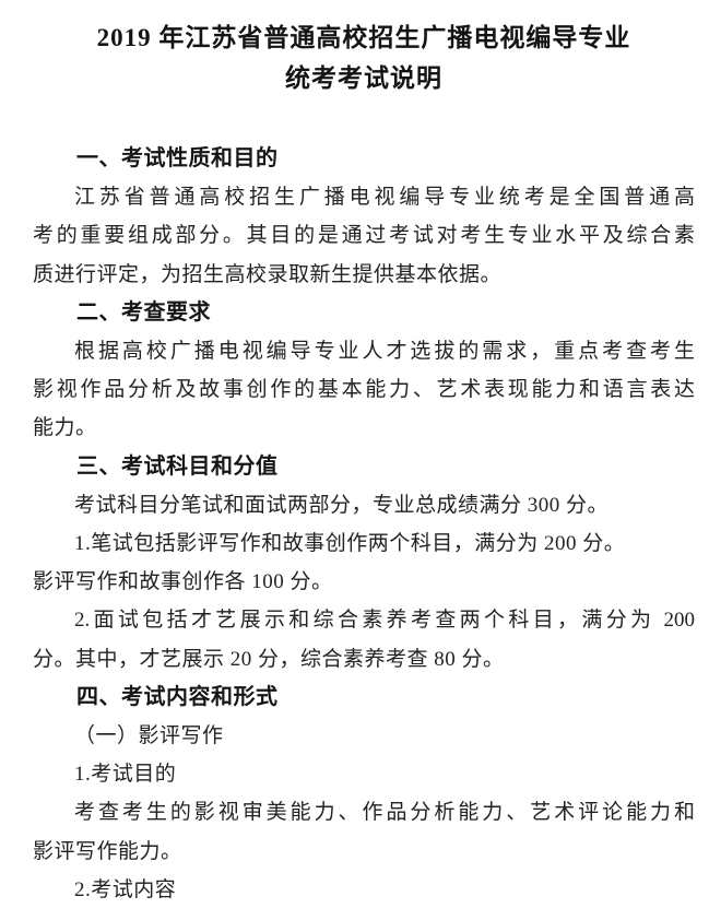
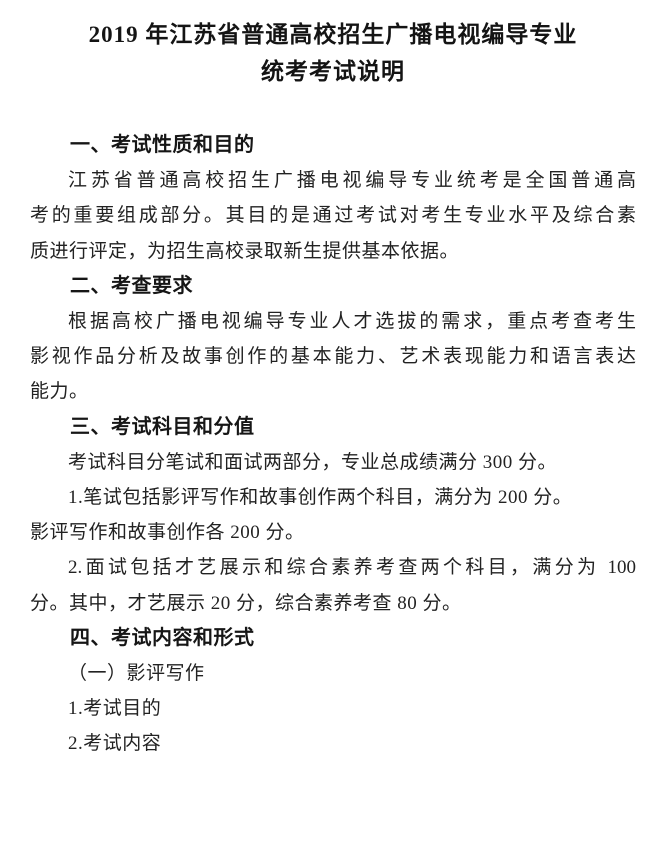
  2019 年江苏省普通高校招生广播电视编导专业
  统考考试说明
  一、考试性质和目的
  江苏省普通高校招生广播电视编导专业统考是全国普通高
  考的重要组成部分。其目的是通过考试对考生专业水平及综合素
  质进行评定，为招生高校录取新生提供基本依据。
  二、考查要求
  根据高校广播电视编导专业人才选拔的需求，重点考查考生
  影视作品分析及故事创作的基本能力、艺术表现能力和语言表达
  能力。
  三、考试科目和分值
  考试科目分笔试和面试两部分，专业总成绩满分 300 分。
  1.笔试包括影评写作和故事创作两个科目，满分为 200 分。
- 影评写作和故事创作各 100 分。
+ 影评写作和故事创作各 200 分。
- 2.面试包括才艺展示和综合素养考查两个科目，满分为 200
+ 2.面试包括才艺展示和综合素养考查两个科目，满分为 100
  分。其中，才艺展示 20 分，综合素养考查 80 分。
  四、考试内容和形式
  （一）影评写作
  1.考试目的
- 考查考生的影视审美能力、作品分析能力、艺术评论能力和
- 影评写作能力。
  2.考试内容
